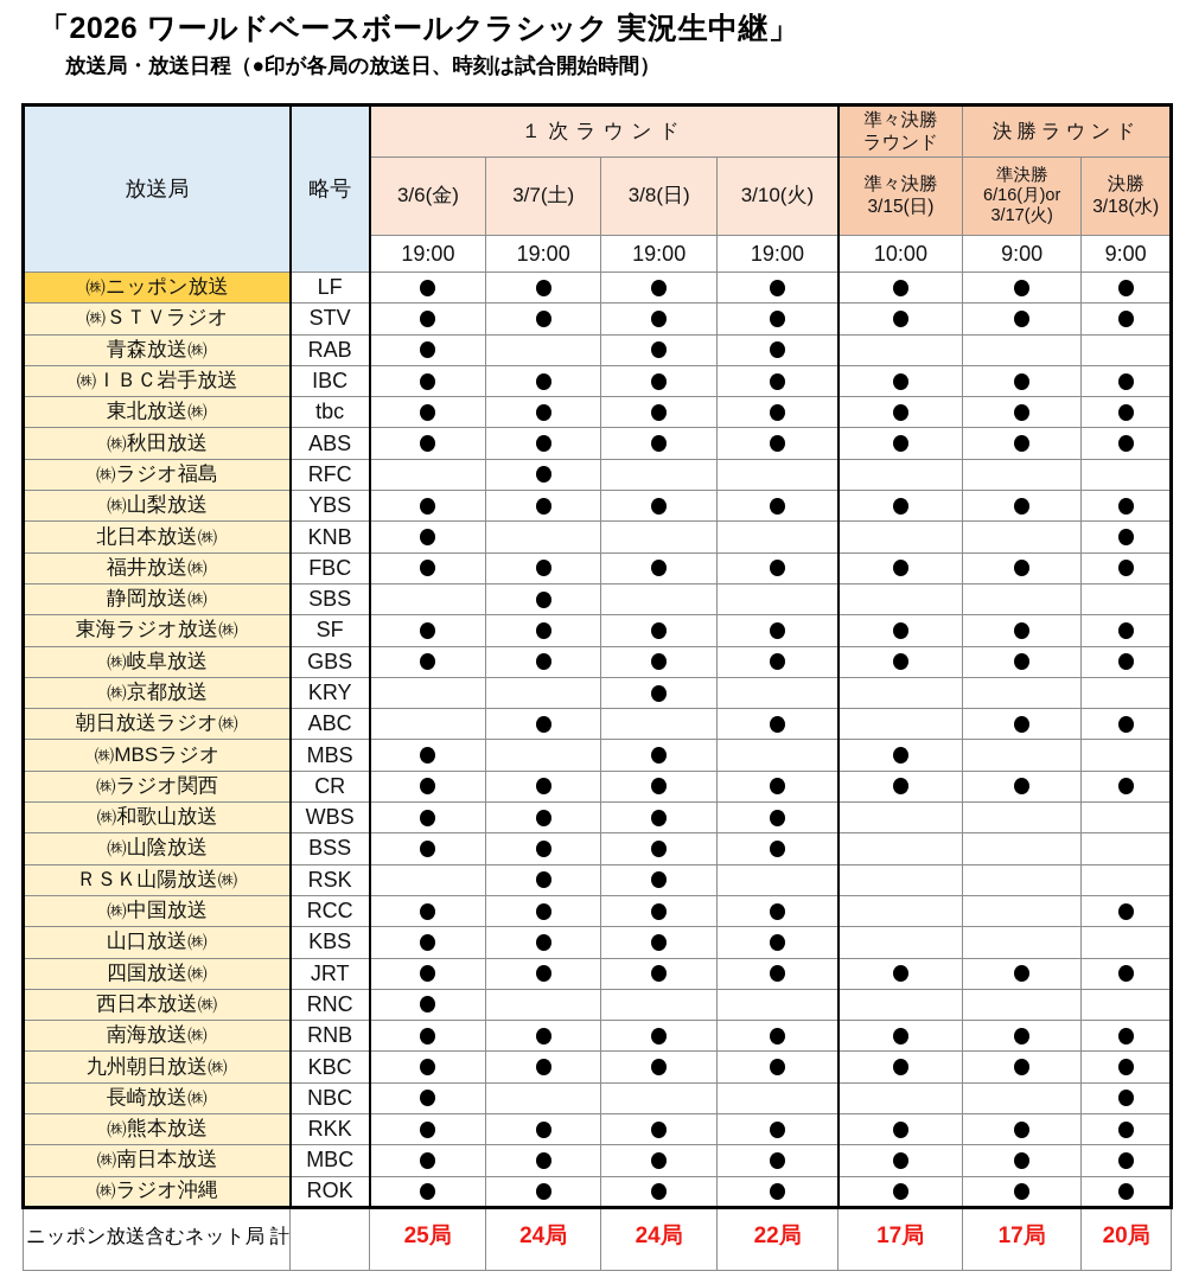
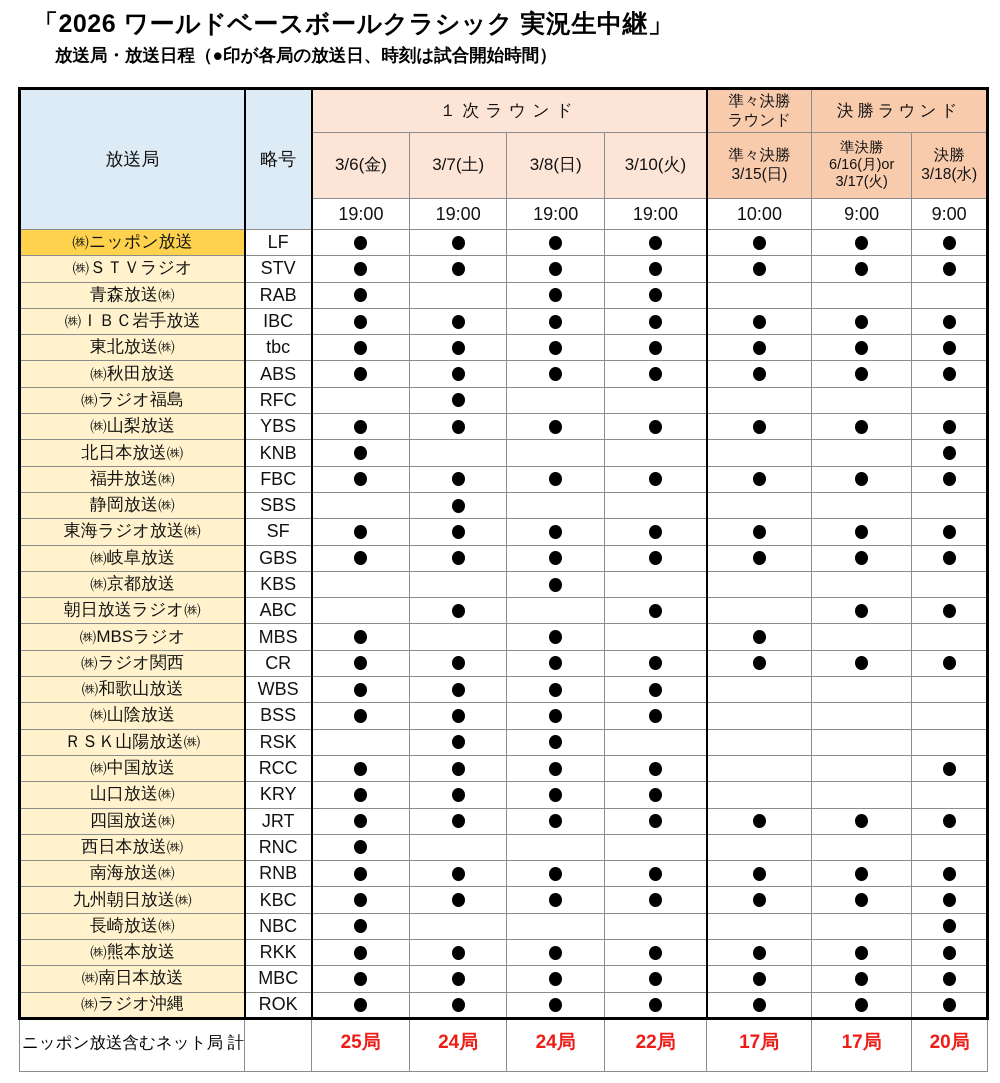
  「2026 ワールドベースボールクラシック 実況生中継」
  放送局・放送日程（●印が各局の放送日、時刻は試合開始時間）
  放送局	略号	１次ラウンド	準々決勝 ラウンド	決勝ラウンド
  3/6(金)	3/7(土)	3/8(日)	3/10(火)	準々決勝 3/15(日)	準決勝 6/16(月)or 3/17(火)	決勝 3/18(水)
  19:00	19:00	19:00	19:00	10:00	9:00	9:00
  ㈱ニッポン放送	LF
  ㈱ＳＴＶラジオ	STV
  青森放送㈱	RAB
  ㈱ＩＢＣ岩手放送	IBC
  東北放送㈱	tbc
  ㈱秋田放送	ABS
  ㈱ラジオ福島	RFC
  ㈱山梨放送	YBS
  北日本放送㈱	KNB
  福井放送㈱	FBC
  静岡放送㈱	SBS
  東海ラジオ放送㈱	SF
  ㈱岐阜放送	GBS
- ㈱京都放送	KRY
+ ㈱京都放送	KBS
  朝日放送ラジオ㈱	ABC
  ㈱MBSラジオ	MBS
  ㈱ラジオ関西	CR
  ㈱和歌山放送	WBS
  ㈱山陰放送	BSS
  ＲＳＫ山陽放送㈱	RSK
  ㈱中国放送	RCC
- 山口放送㈱	KBS
+ 山口放送㈱	KRY
  四国放送㈱	JRT
  西日本放送㈱	RNC
  南海放送㈱	RNB
  九州朝日放送㈱	KBC
  長崎放送㈱	NBC
  ㈱熊本放送	RKK
  ㈱南日本放送	MBC
  ㈱ラジオ沖縄	ROK
  ニッポン放送含むネット局 計		25局	24局	24局	22局	17局	17局	20局
